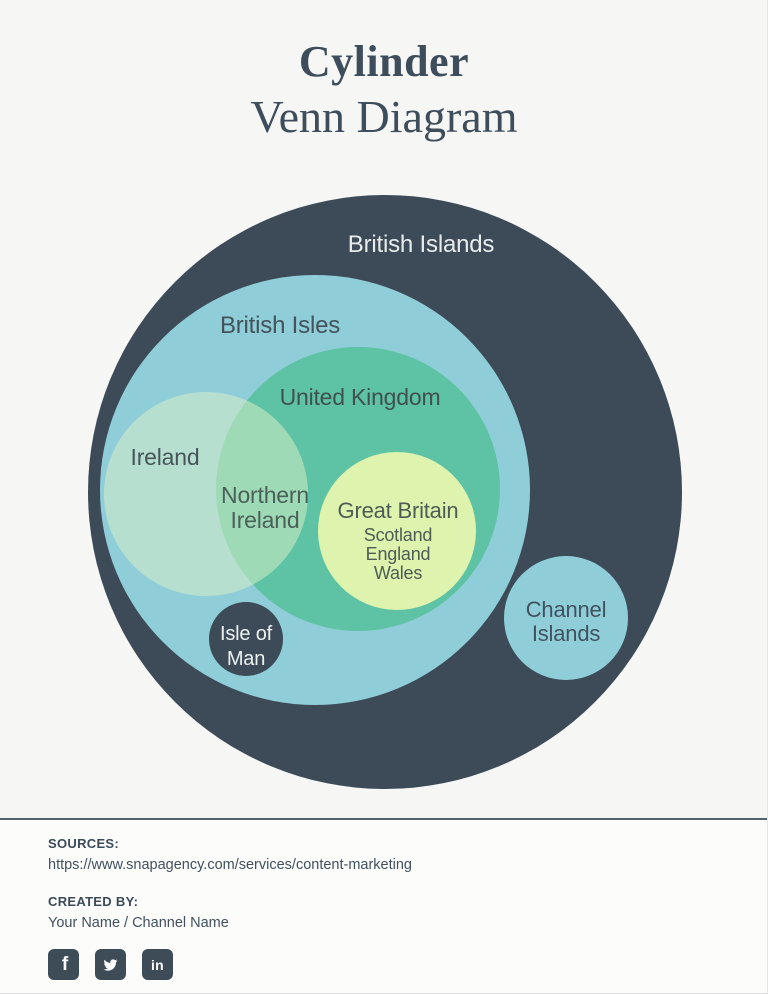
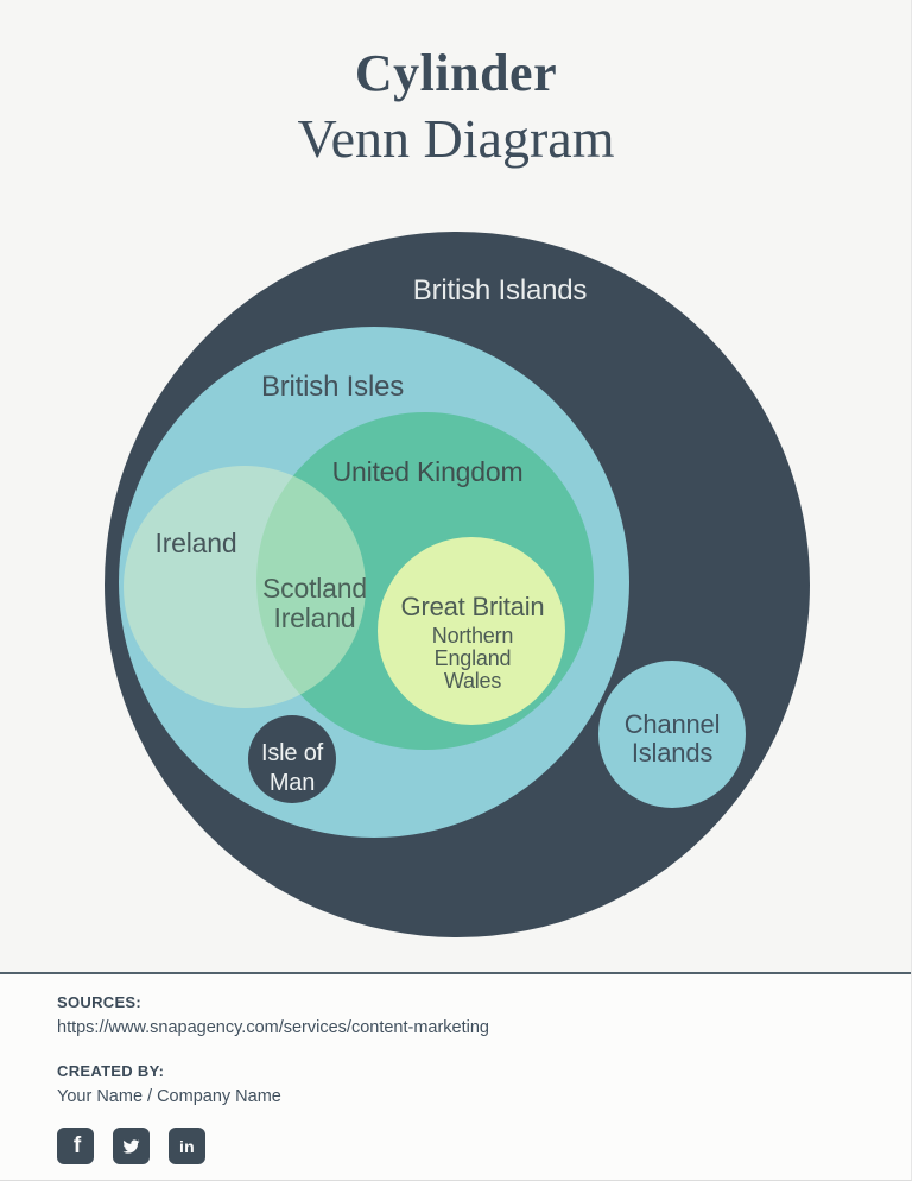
  British Islands
  British Isles
  United Kingdom
  Ireland
- Northern Ireland
+ Scotland Ireland
  Great Britain
- Scotland England Wales
+ Northern England Wales
  Isle of Man
  Channel Islands
  Cylinder
  Venn Diagram
  SOURCES:
  https://www.snapagency.com/services/content-marketing
  CREATED BY:
- Your Name / Channel Name
+ Your Name / Company Name
  f
  in
